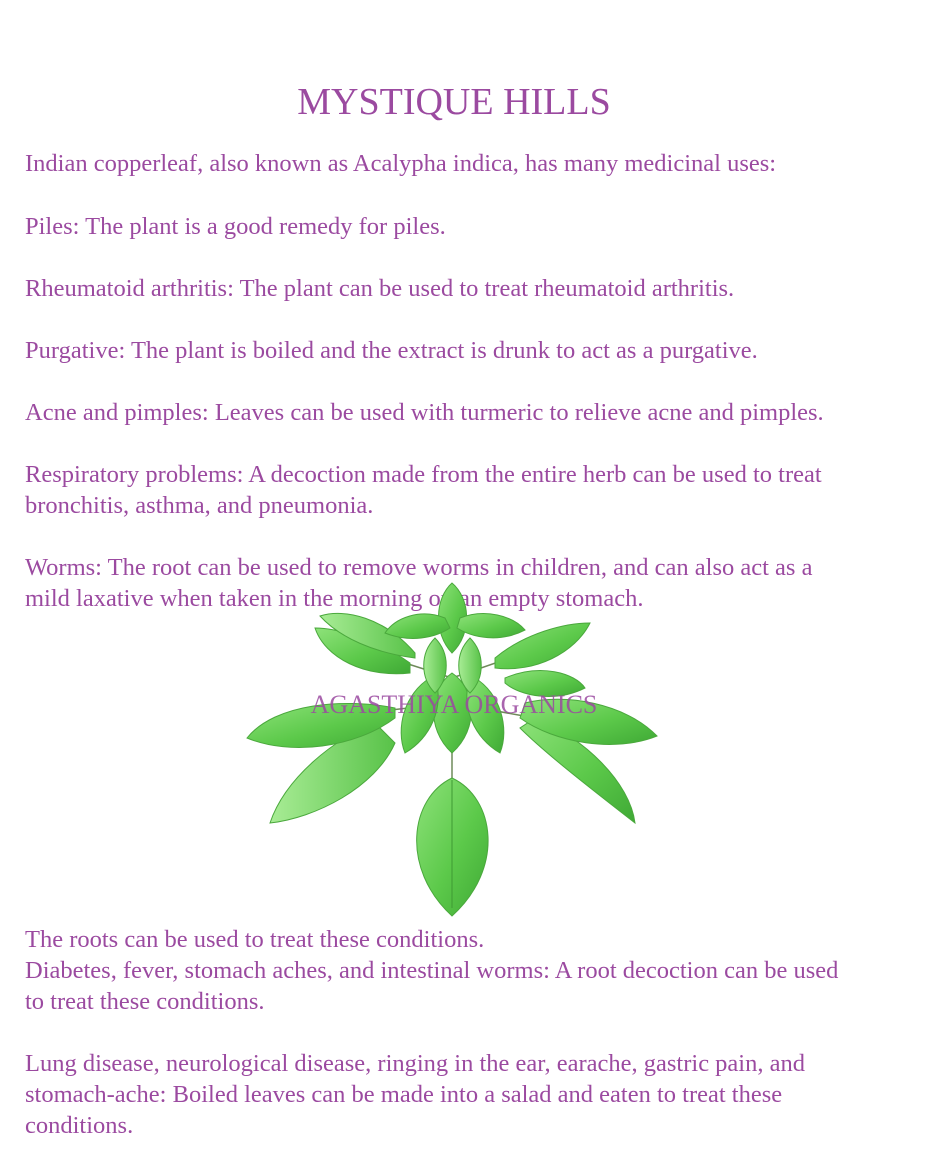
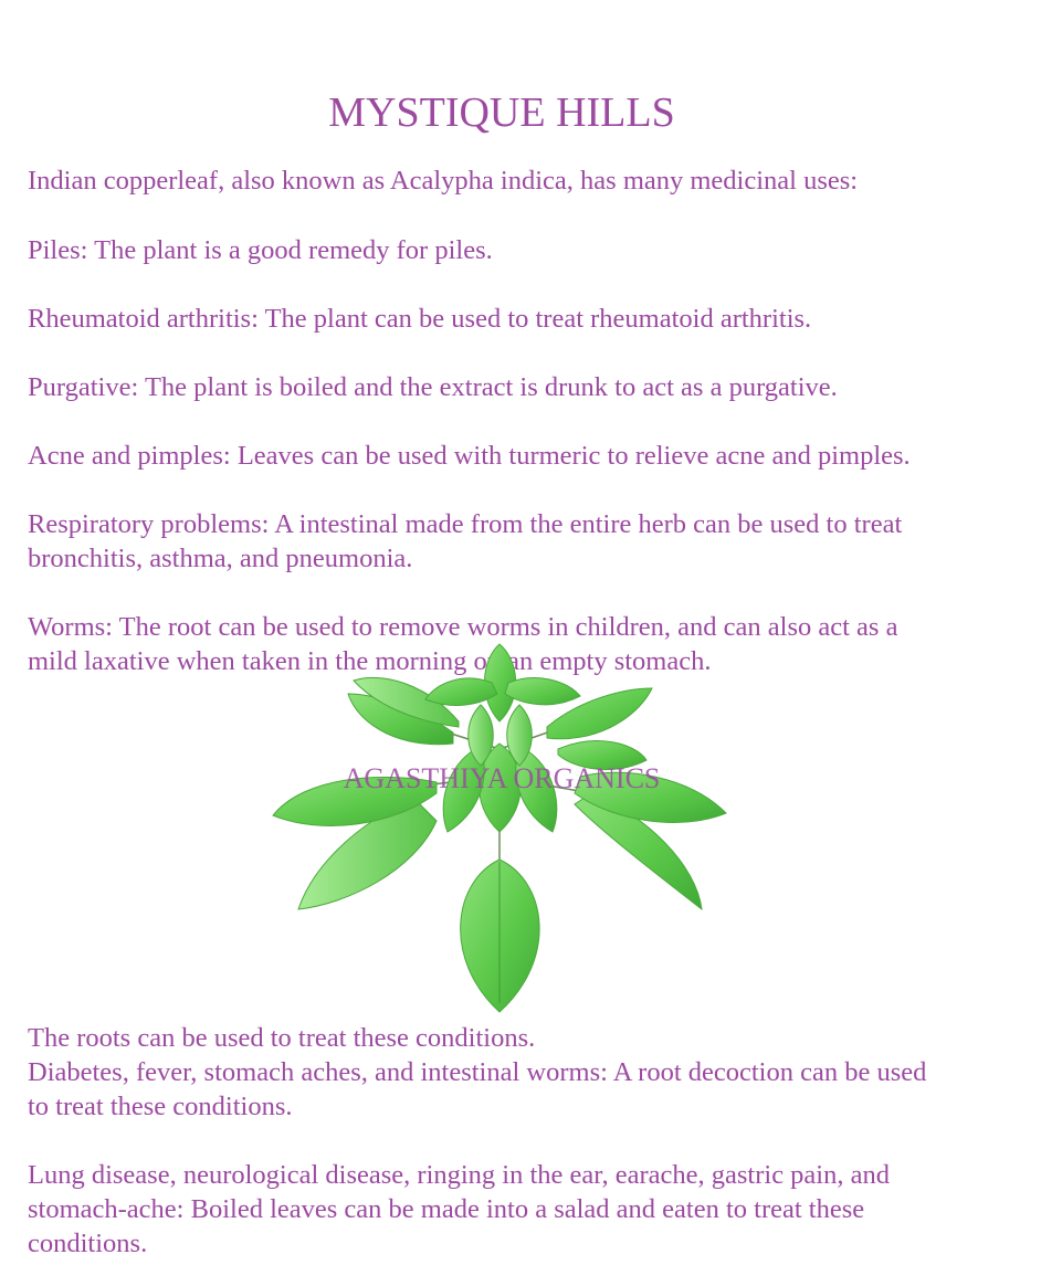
  MYSTIQUE HILLS
  Indian copperleaf, also known as Acalypha indica, has many medicinal uses:
  Piles: The plant is a good remedy for piles.
  Rheumatoid arthritis: The plant can be used to treat rheumatoid arthritis.
  Purgative: The plant is boiled and the extract is drunk to act as a purgative.
  Acne and pimples: Leaves can be used with turmeric to relieve acne and pimples.
- Respiratory problems: A decoction made from the entire herb can be used to treat
+ Respiratory problems: A intestinal made from the entire herb can be used to treat
  bronchitis, asthma, and pneumonia.
  Worms: The root can be used to remove worms in children, and can also act as a
  mild laxative when taken in the morning o an empty stomach.
  AGASTHIYA ORGANICS
  The roots can be used to treat these conditions.
  Diabetes, fever, stomach aches, and intestinal worms: A root decoction can be used
  to treat these conditions.
  Lung disease, neurological disease, ringing in the ear, earache, gastric pain, and
  stomach-ache: Boiled leaves can be made into a salad and eaten to treat these
  conditions.
